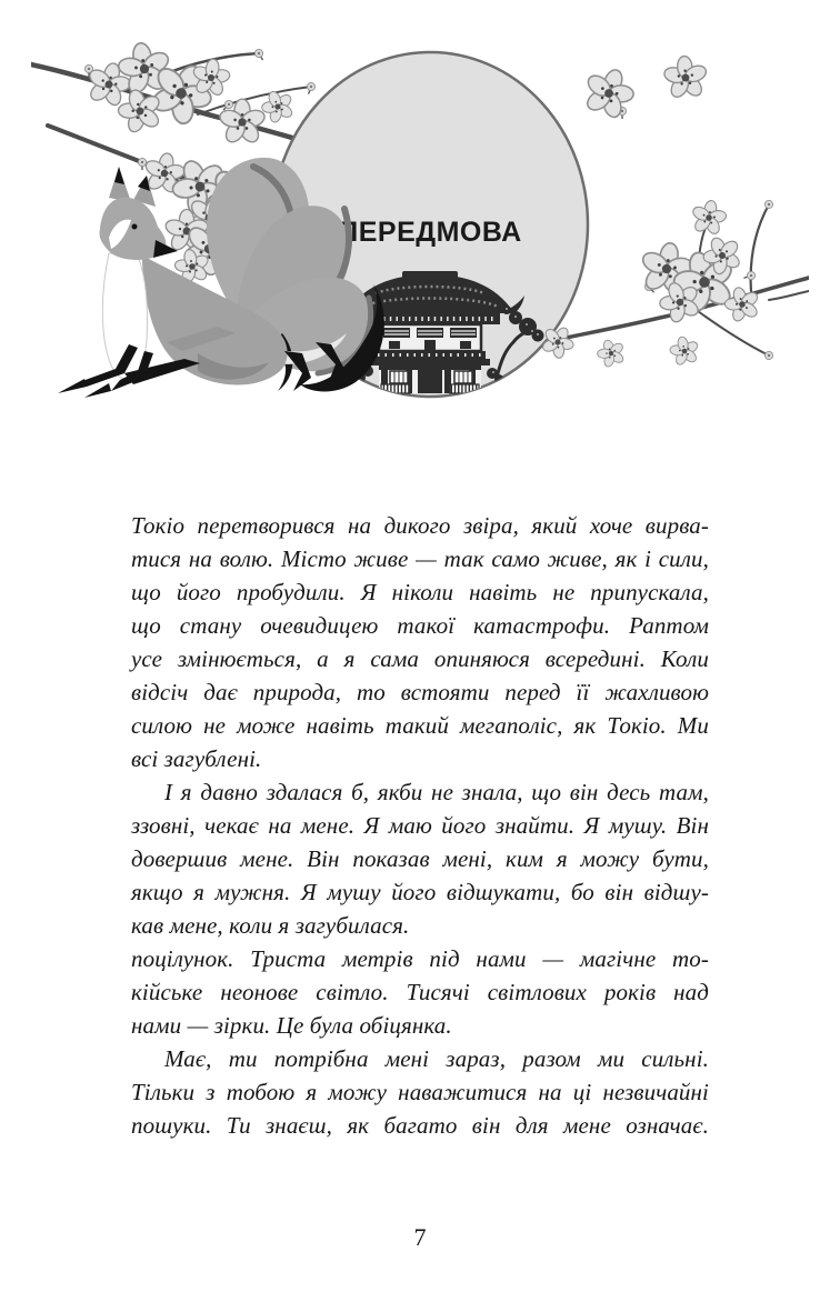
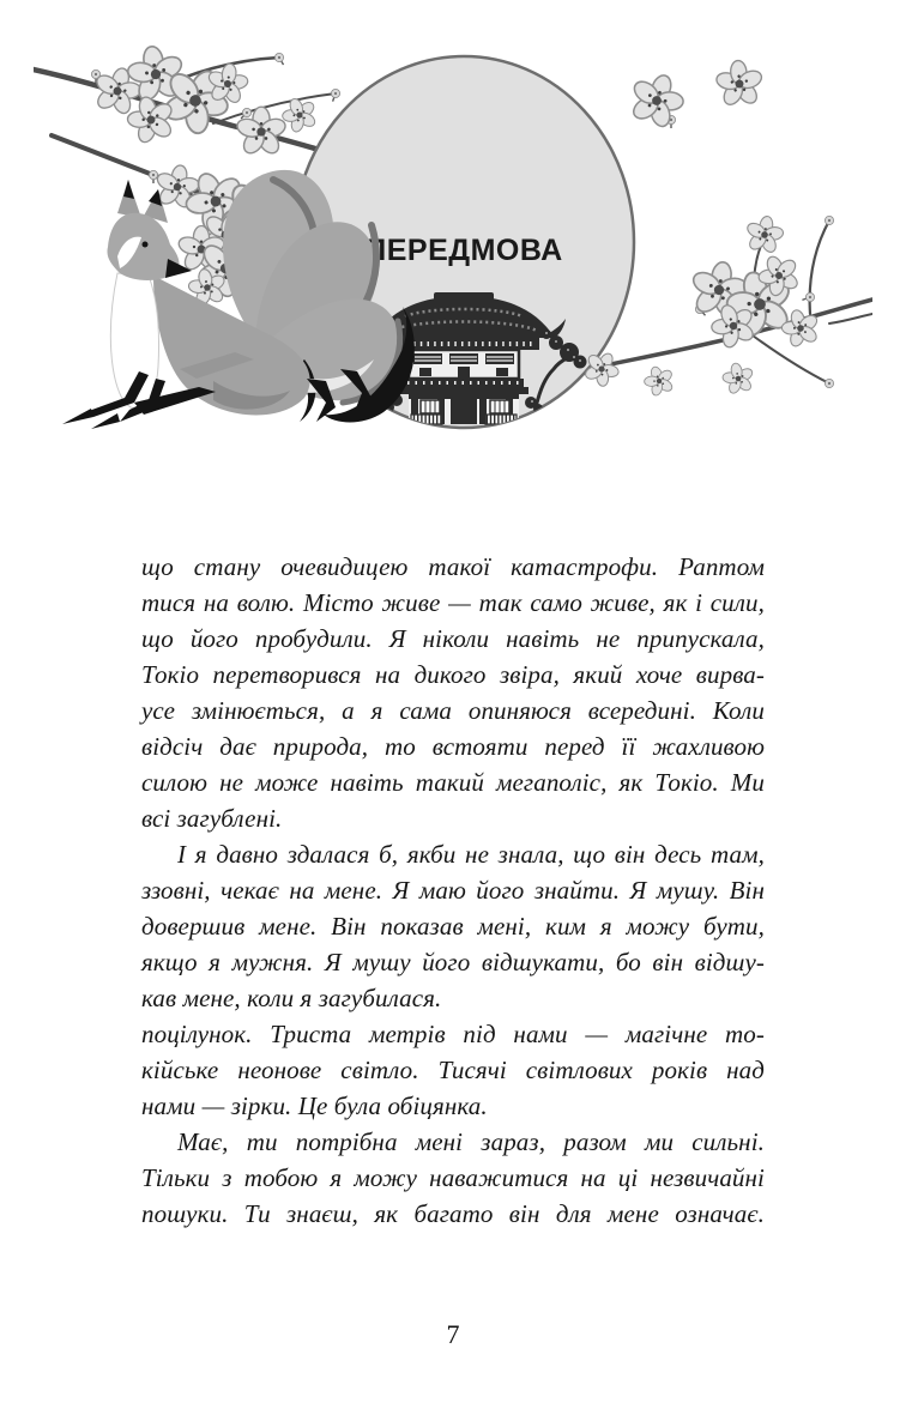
  ЕРЕДМОВА
- Токіо перетворився на дикого звіра, який хоче вирва-
+ що стану очевидицею такої катастрофи. Раптом
  тися на волю. Місто живе — так само живе, як і сили,
  що його пробудили. Я ніколи навіть не припускала,
- що стану очевидицею такої катастрофи. Раптом
+ Токіо перетворився на дикого звіра, який хоче вирва-
  усе змінюється, а я сама опиняюся всередині. Коли
  відсіч дає природа, то встояти перед її жахливою
  силою не може навіть такий мегаполіс, як Токіо. Ми
  всі загублені.
  І я давно здалася б, якби не знала, що він десь там,
  ззовні, чекає на мене. Я маю його знайти. Я мушу. Він
  довершив мене. Він показав мені, ким я можу бути,
  якщо я мужня. Я мушу його відшукати, бо він відшу-
  кав мене, коли я загубилася.
  поцілунок. Триста метрів під нами — магічне то-
  кійське неонове світло. Тисячі світлових років над
  нами — зірки. Це була обіцянка.
  Має, ти потрібна мені зараз, разом ми сильні.
  Тільки з тобою я можу наважитися на ці незвичайні
  пошуки. Ти знаєш, як багато він для мене означає.
  7
